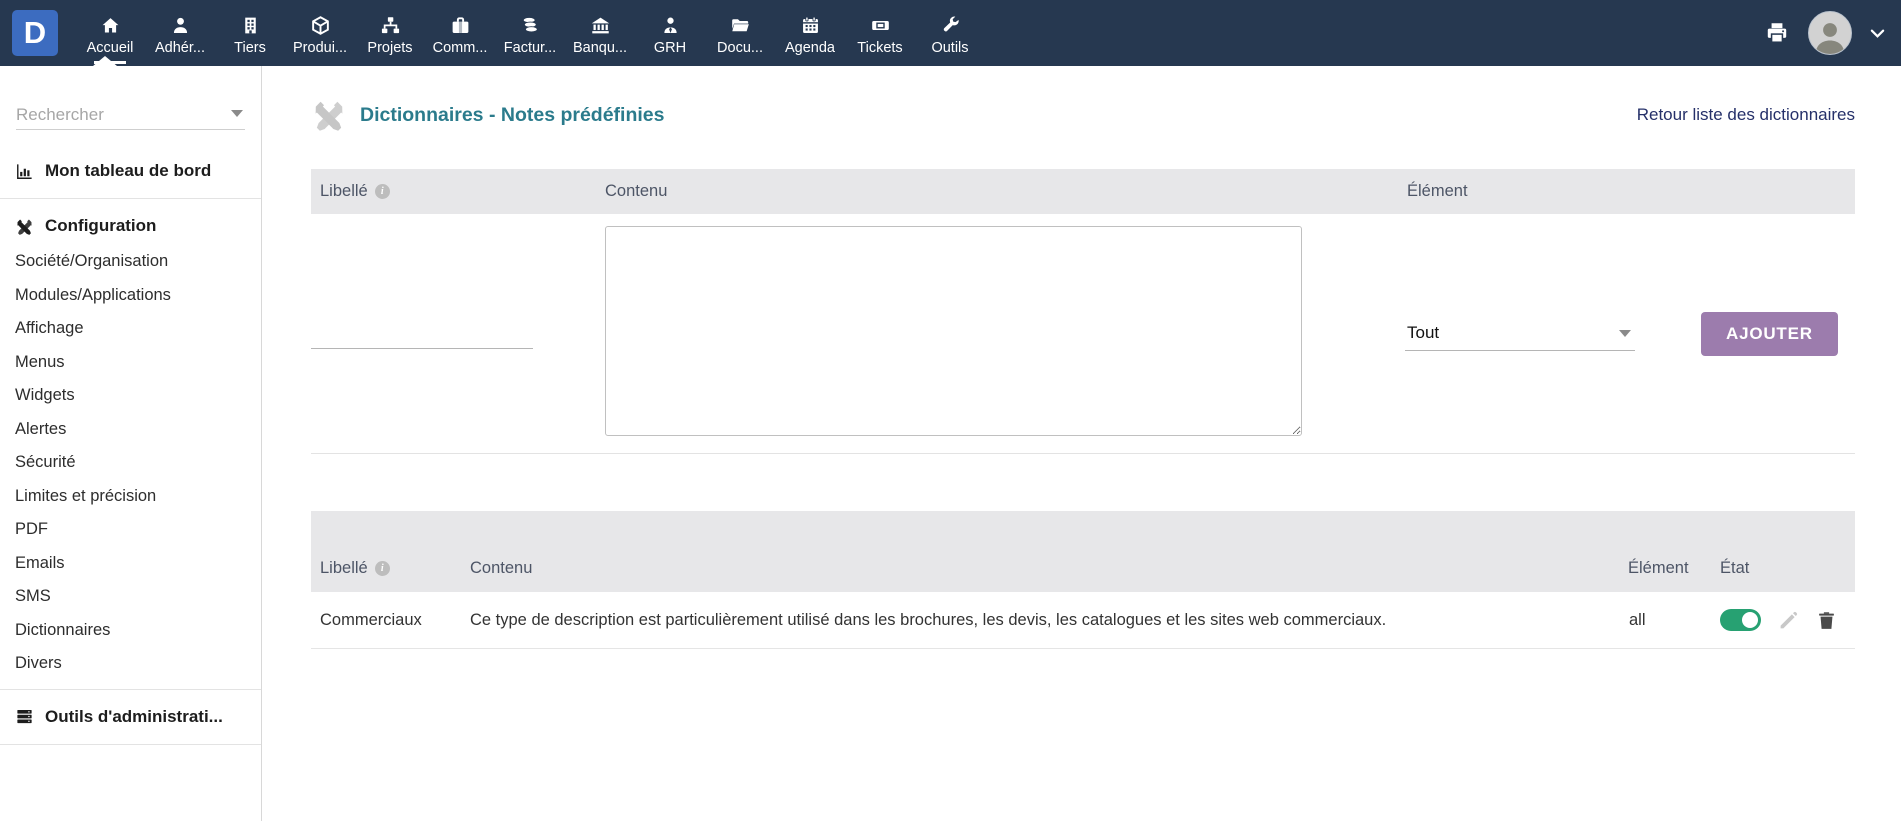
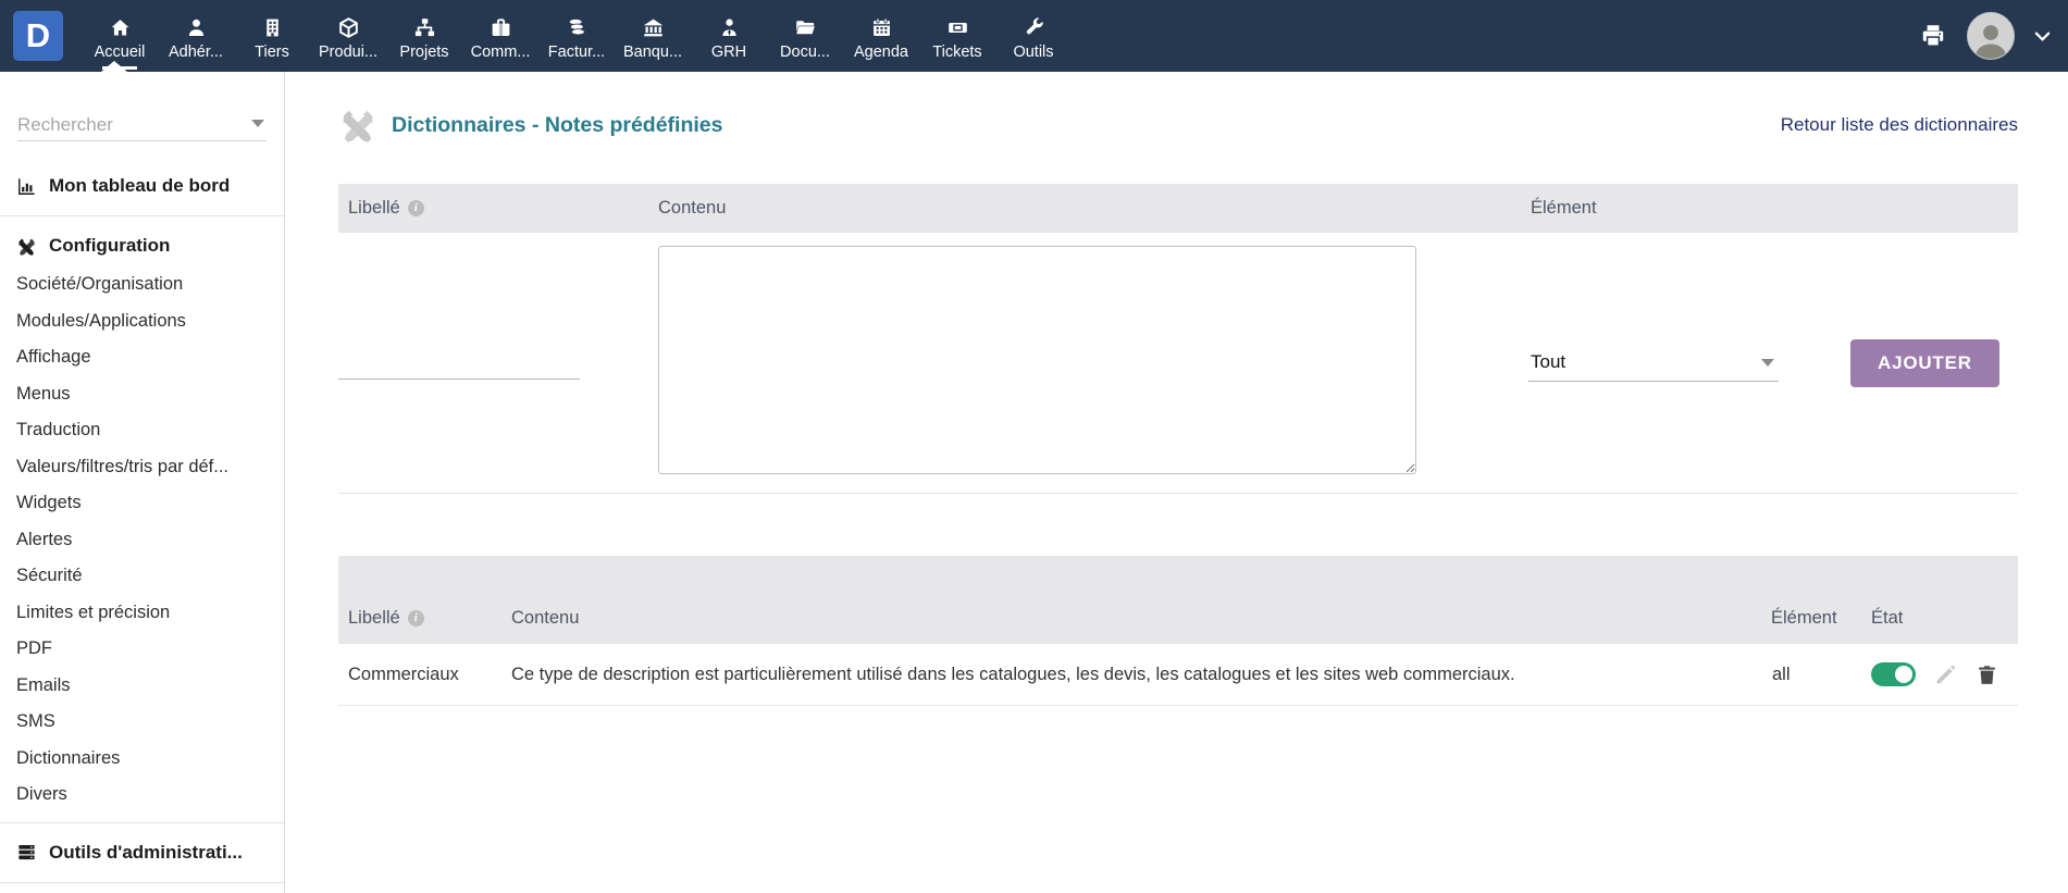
  D
  Accueil
  Adhér...
  Tiers
  Produi...
  Projets
  Comm...
  Factur...
  Banqu...
  GRH
  Docu...
  Agenda
  Tickets
  Outils
  Rechercher
  Mon tableau de bord
  Configuration
  Société/Organisation
  Modules/Applications
  Affichage
  Menus
+ Traduction
+ Valeurs/filtres/tris par déf...
  Widgets
  Alertes
  Sécurité
  Limites et précision
  PDF
  Emails
  SMS
  Dictionnaires
  Divers
  Outils d'administrati...
  Dictionnaires - Notes prédéfinies
  Retour liste des dictionnaires
  Libellé
  i
  Contenu
  Élément
  Tout
  AJOUTER
  Libellé
  i
  Contenu
  Élément
  État
  Commerciaux
- Ce type de description est particulièrement utilisé dans les brochures, les devis, les catalogues et les sites web commerciaux.
+ Ce type de description est particulièrement utilisé dans les catalogues, les devis, les catalogues et les sites web commerciaux.
  all
